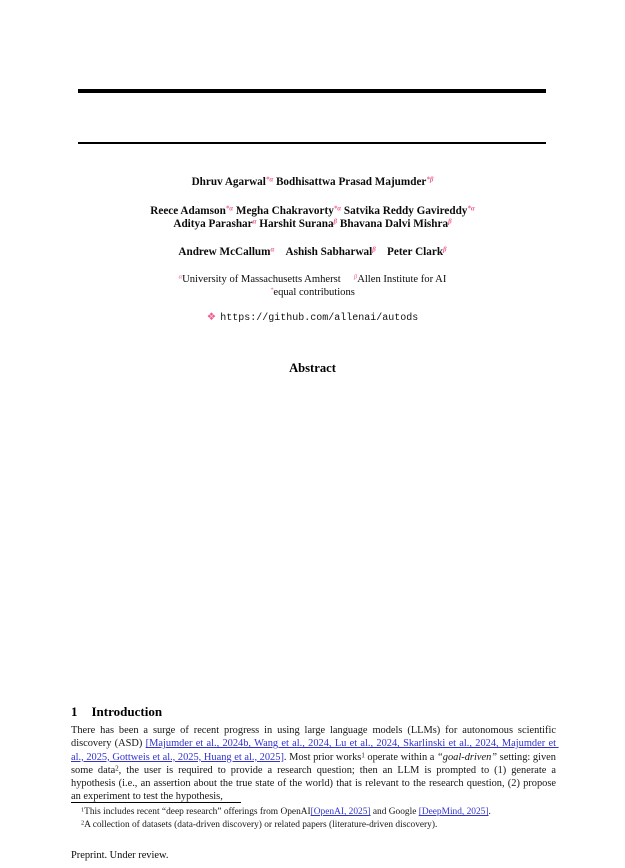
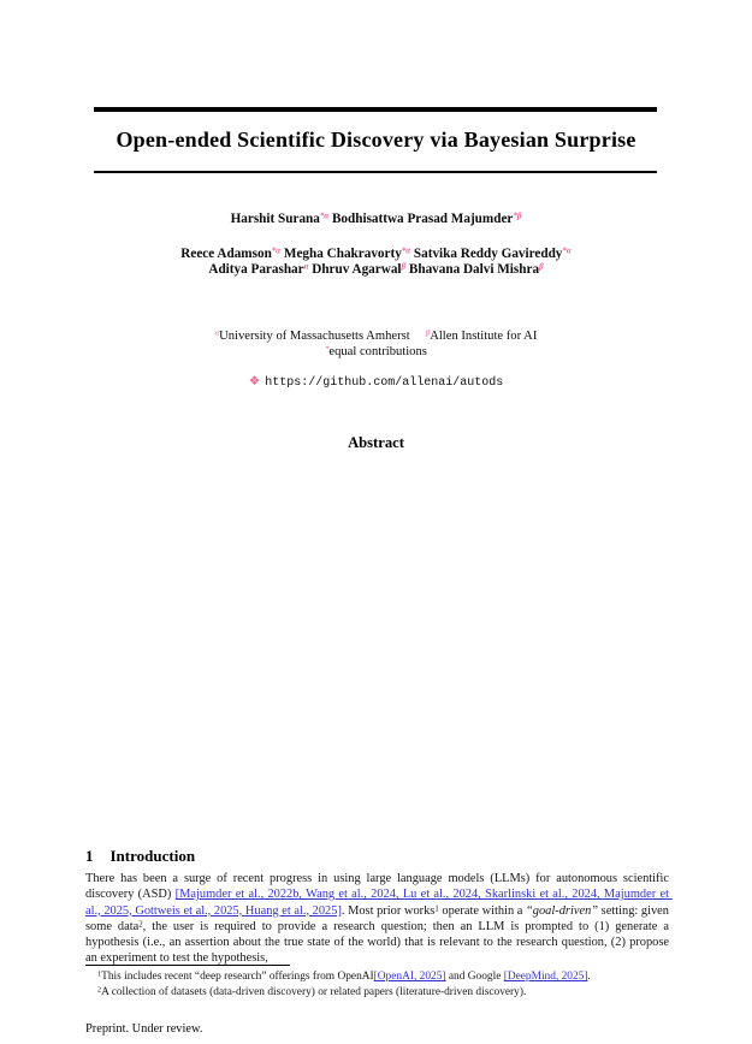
+ Open-ended Scientific Discovery via Bayesian Surprise
- Dhruv Agarwal*α Bodhisattwa Prasad Majumder*β
+ Harshit Surana*α Bodhisattwa Prasad Majumder*β
  Reece Adamson*α Megha Chakravorty*α Satvika Reddy Gavireddy*α
- Aditya Parasharα Harshit Suranaβ Bhavana Dalvi Mishraβ
+ Aditya Parasharα Dhruv Agarwalβ Bhavana Dalvi Mishraβ
- Andrew McCallumα Ashish Sabharwalβ Peter Clarkβ
  University of Massachusetts Amherst Allen Institute for AI
  equal contributions
  ❖ https://github.com/allenai/autods
  Abstract
  1 Introduction
- There has been a surge of recent progress in using large language models (LLMs) for autonomous scientific discovery (ASD) [Majumder et al., 2024b, Wang et al., 2024, Lu et al., 2024, Skarlinski et al., 2024, Majumder et al., 2025, Gottweis et al., 2025, Huang et al., 2025]. Most prior works operate within a “goal-driven” setting: given some data , the user is required to provide a research question; then an LLM is prompted to (1) generate a hypothesis (i.e., an assertion about the true state of the world) that is relevant to the research question, (2) propose an experiment to test the hypothesis,
+ There has been a surge of recent progress in using large language models (LLMs) for autonomous scientific discovery (ASD) [Majumder et al., 2022b, Wang et al., 2024, Lu et al., 2024, Skarlinski et al., 2024, Majumder et al., 2025, Gottweis et al., 2025, Huang et al., 2025]. Most prior works operate within a “goal-driven” setting: given some data , the user is required to provide a research question; then an LLM is prompted to (1) generate a hypothesis (i.e., an assertion about the true state of the world) that is relevant to the research question, (2) propose an experiment to test the hypothesis,
  This includes recent “deep research” offerings from OpenAI[OpenAI, 2025] and Google [DeepMind, 2025].
  A collection of datasets (data-driven discovery) or related papers (literature-driven discovery).
  Preprint. Under review.
